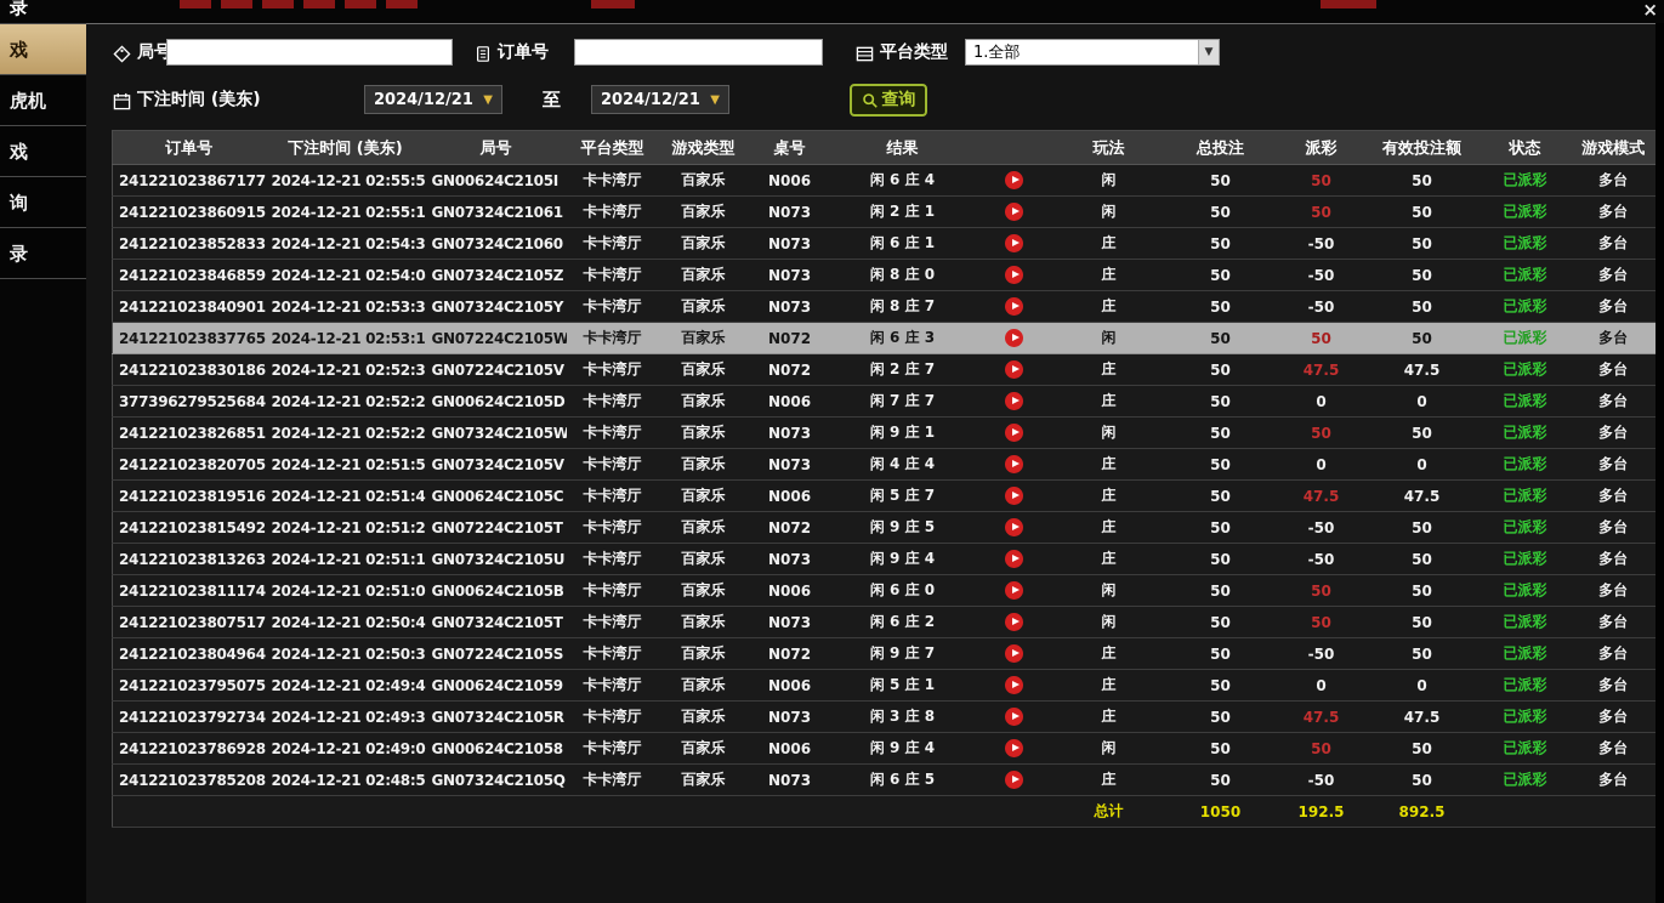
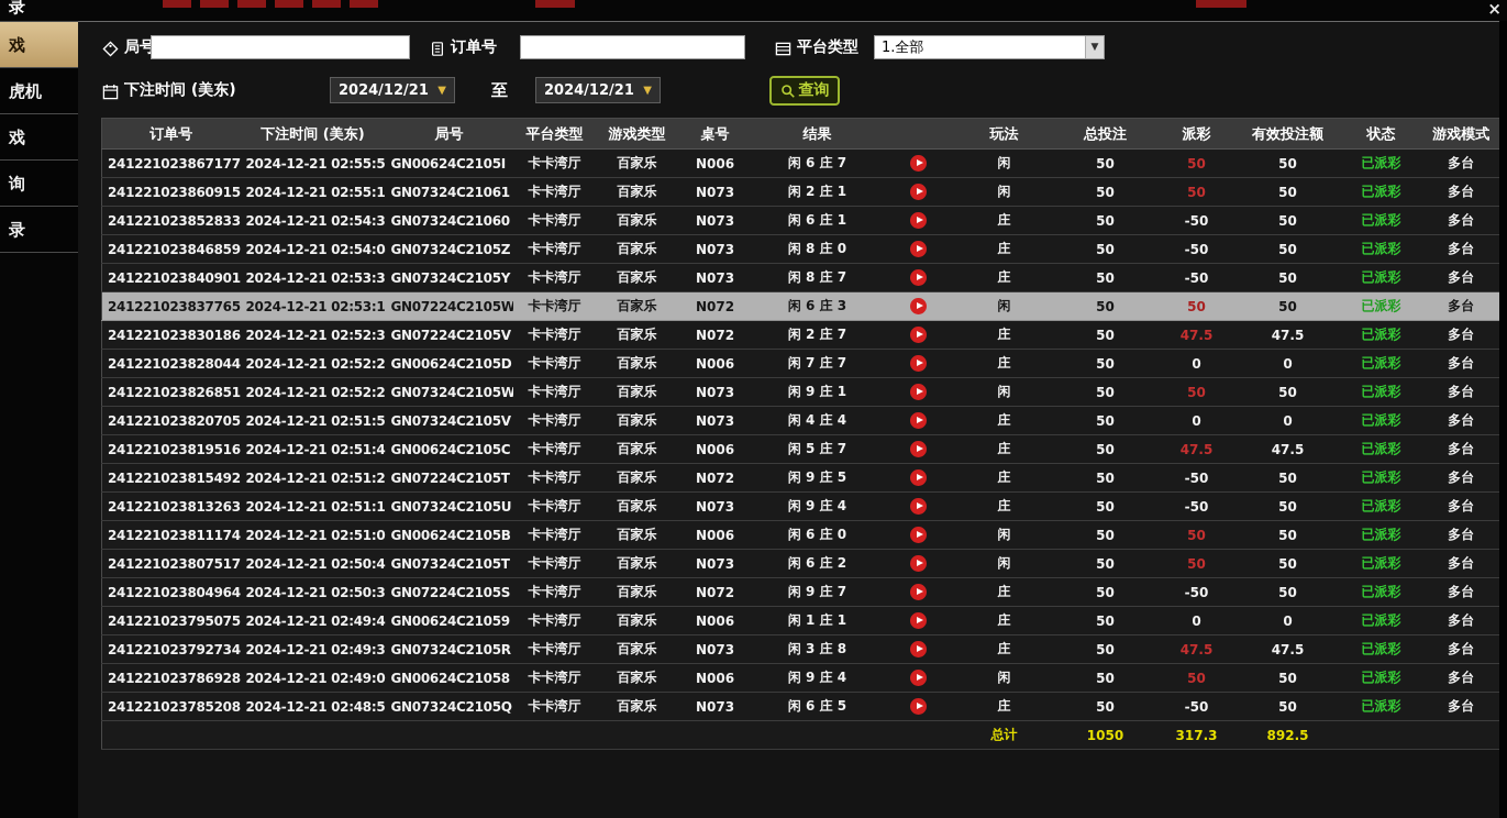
  录
  ×
  戏
  虎机
  戏
  询
  录
  局号
  订单号
  平台类型
  1.全部
  ▼
  下注时间 (美东)
  2024/12/21
  ▼
  至
  2024/12/21
  ▼
  查询
  订单号	下注时间 (美东)	局号	平台类型	游戏类型	桌号	结果		玩法	总投注	派彩	有效投注额	状态	游戏模式
- 241221023867177	2024-12-21 02:55:5	GN00624C2105I	卡卡湾厅	百家乐	N006	闲 6 庄 4		闲	50	50	50	已派彩	多台
+ 241221023867177	2024-12-21 02:55:5	GN00624C2105I	卡卡湾厅	百家乐	N006	闲 6 庄 7		闲	50	50	50	已派彩	多台
  241221023860915	2024-12-21 02:55:1	GN07324C21061	卡卡湾厅	百家乐	N073	闲 2 庄 1		闲	50	50	50	已派彩	多台
  241221023852833	2024-12-21 02:54:3	GN07324C21060	卡卡湾厅	百家乐	N073	闲 6 庄 1		庄	50	-50	50	已派彩	多台
  241221023846859	2024-12-21 02:54:0	GN07324C2105Z	卡卡湾厅	百家乐	N073	闲 8 庄 0		庄	50	-50	50	已派彩	多台
  241221023840901	2024-12-21 02:53:3	GN07324C2105Y	卡卡湾厅	百家乐	N073	闲 8 庄 7		庄	50	-50	50	已派彩	多台
  241221023837765	2024-12-21 02:53:1	GN07224C2105W	卡卡湾厅	百家乐	N072	闲 6 庄 3		闲	50	50	50	已派彩	多台
  241221023830186	2024-12-21 02:52:3	GN07224C2105V	卡卡湾厅	百家乐	N072	闲 2 庄 7		庄	50	47.5	47.5	已派彩	多台
- 377396279525684	2024-12-21 02:52:2	GN00624C2105D	卡卡湾厅	百家乐	N006	闲 7 庄 7		庄	50	0	0	已派彩	多台
+ 241221023828044	2024-12-21 02:52:2	GN00624C2105D	卡卡湾厅	百家乐	N006	闲 7 庄 7		庄	50	0	0	已派彩	多台
  241221023826851	2024-12-21 02:52:2	GN07324C2105W	卡卡湾厅	百家乐	N073	闲 9 庄 1		闲	50	50	50	已派彩	多台
  241221023820705	2024-12-21 02:51:5	GN07324C2105V	卡卡湾厅	百家乐	N073	闲 4 庄 4		庄	50	0	0	已派彩	多台
  241221023819516	2024-12-21 02:51:4	GN00624C2105C	卡卡湾厅	百家乐	N006	闲 5 庄 7		庄	50	47.5	47.5	已派彩	多台
  241221023815492	2024-12-21 02:51:2	GN07224C2105T	卡卡湾厅	百家乐	N072	闲 9 庄 5		庄	50	-50	50	已派彩	多台
  241221023813263	2024-12-21 02:51:1	GN07324C2105U	卡卡湾厅	百家乐	N073	闲 9 庄 4		庄	50	-50	50	已派彩	多台
  241221023811174	2024-12-21 02:51:0	GN00624C2105B	卡卡湾厅	百家乐	N006	闲 6 庄 0		闲	50	50	50	已派彩	多台
  241221023807517	2024-12-21 02:50:4	GN07324C2105T	卡卡湾厅	百家乐	N073	闲 6 庄 2		闲	50	50	50	已派彩	多台
  241221023804964	2024-12-21 02:50:3	GN07224C2105S	卡卡湾厅	百家乐	N072	闲 9 庄 7		庄	50	-50	50	已派彩	多台
- 241221023795075	2024-12-21 02:49:4	GN00624C21059	卡卡湾厅	百家乐	N006	闲 5 庄 1		庄	50	0	0	已派彩	多台
+ 241221023795075	2024-12-21 02:49:4	GN00624C21059	卡卡湾厅	百家乐	N006	闲 1 庄 1		庄	50	0	0	已派彩	多台
  241221023792734	2024-12-21 02:49:3	GN07324C2105R	卡卡湾厅	百家乐	N073	闲 3 庄 8		庄	50	47.5	47.5	已派彩	多台
  241221023786928	2024-12-21 02:49:0	GN00624C21058	卡卡湾厅	百家乐	N006	闲 9 庄 4		闲	50	50	50	已派彩	多台
  241221023785208	2024-12-21 02:48:5	GN07324C2105Q	卡卡湾厅	百家乐	N073	闲 6 庄 5		庄	50	-50	50	已派彩	多台
- 	总计	1050	192.5	892.5
+ 	总计	1050	317.3	892.5
